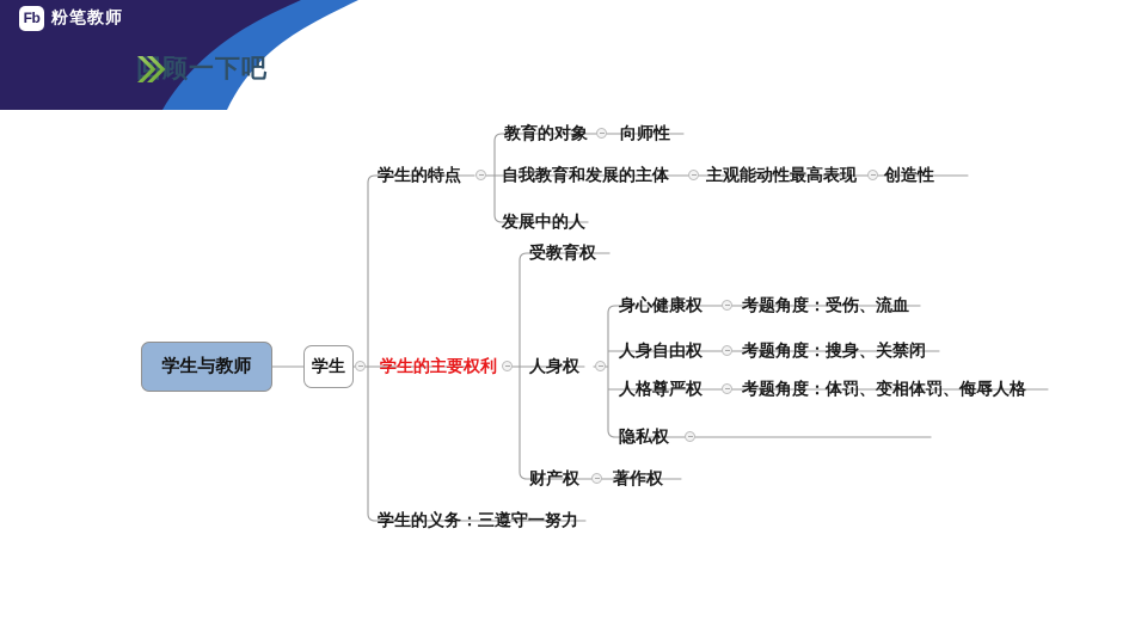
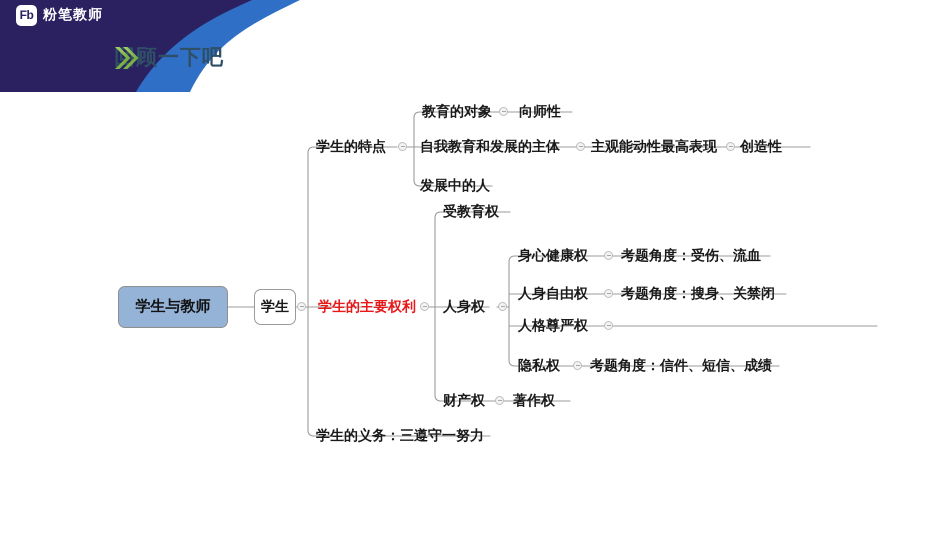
  Fb
  粉笔教师
  回顾一下吧
  学生与教师
  学生
  学生的特点
  学生的主要权利
  学生的义务：三遵守一努力
  教育的对象
  向师性
  自我教育和发展的主体
  主观能动性最高表现
  创造性
  发展中的人
  受教育权
  人身权
  财产权
  著作权
  身心健康权
  考题角度：受伤、流血
  人身自由权
  考题角度：搜身、关禁闭
  人格尊严权
- 考题角度：体罚、变相体罚、侮辱人格
  隐私权
+ 考题角度：信件、短信、成绩
